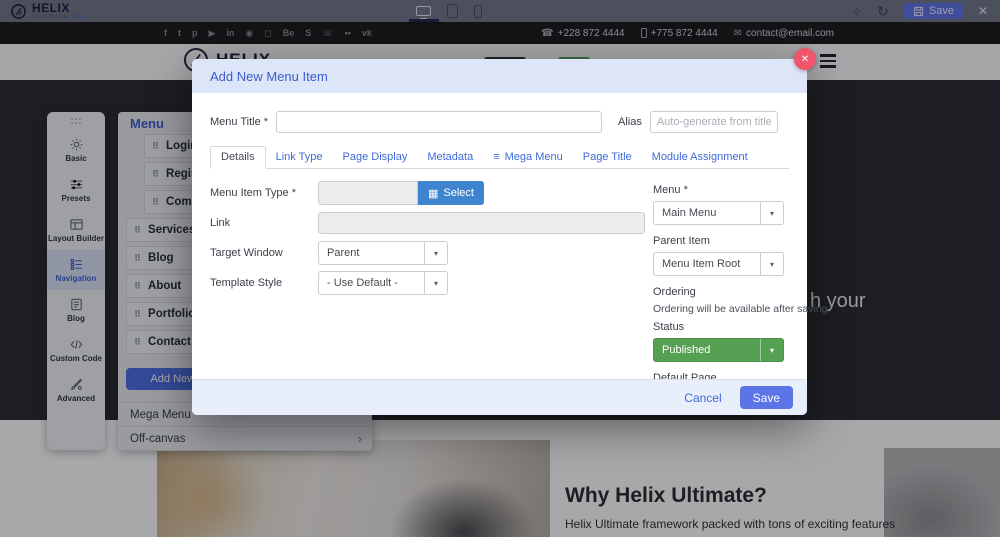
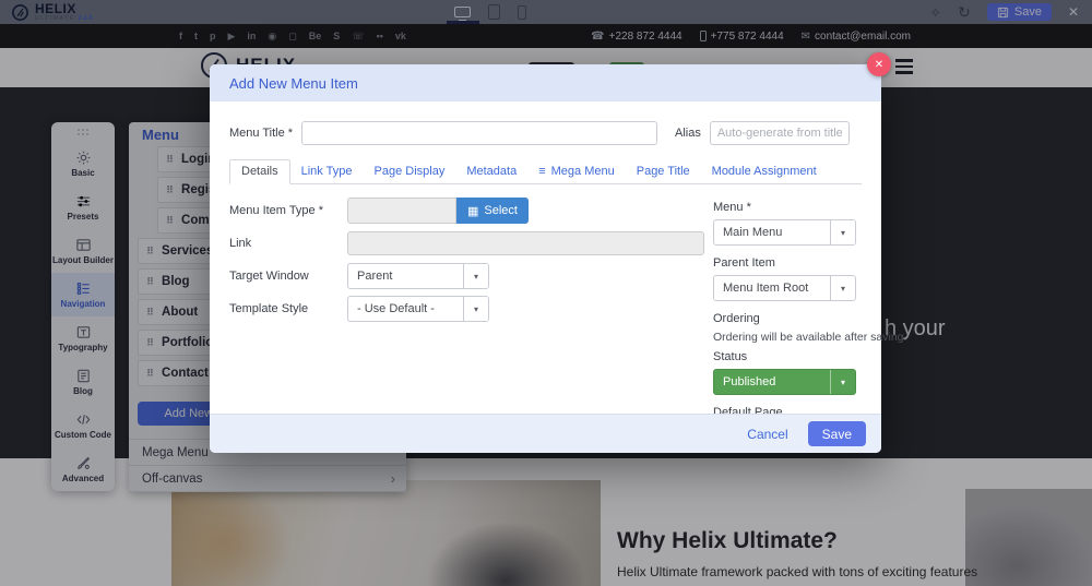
  HELIX
  ↻
  Save
  ✕
  f
  t
  p
  ▶
  in
  ◉
  ◻
  Be
  S
  ☏
  ••
  vk
  ☎
  +228 872 4444
  +775 872 4444
  ✉
  contact@email.com
  h your
  Why Helix Ultimate?
  Helix Ultimate framework packed with tons of exciting features
  Basic
  Presets
  Layout Builder
  Navigation
+ Typography
  Blog
  Custom Code
  Advanced
  Menu
  ⠿
  Logi
  ⠿
  ⠿
  ⠿
  Service
  ⠿
  Blog
  ⠿
  About
  ⠿
  Portfoli
  ⠿
  Contact
  Mega Menu
  Off-canvas
  ›
  ✕
  Add New Menu Item
  Menu Title *
  Alias
  Auto-generate from title
  Details
  Link Type
  Page Display
  Metadata
  ≡
  Mega Menu
  Page Title
  Module Assignment
  Menu Item Type *
  ▦
  Select
  Link
  Target Window
  Parent
  ▾
  Template Style
  - Use Default -
  ▾
  Menu *
  Main Menu
  ▾
  Parent Item
  Menu Item Root
  ▾
  Ordering
  Ordering will be available after saving.
  Status
  Published
  ▾
  Default Page
  Cancel
  Save
